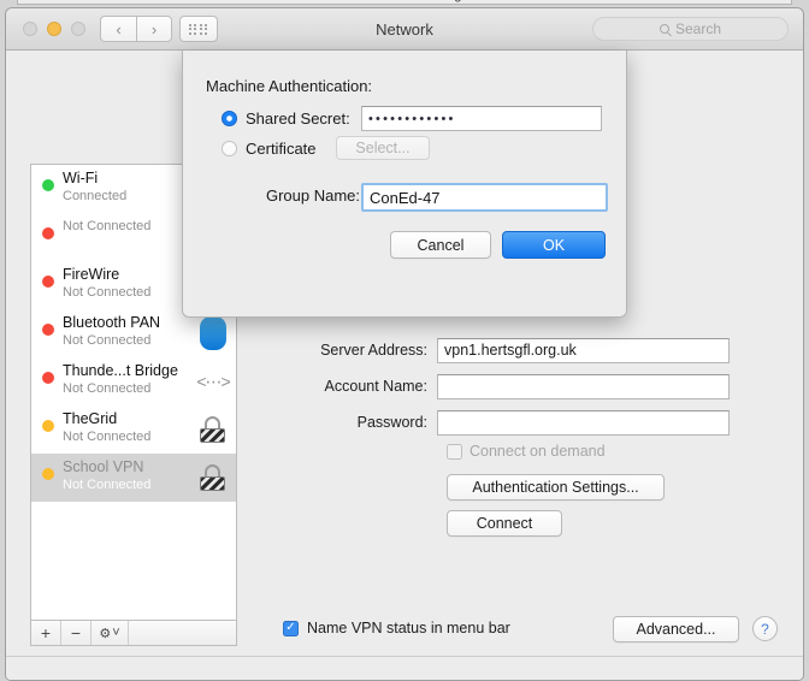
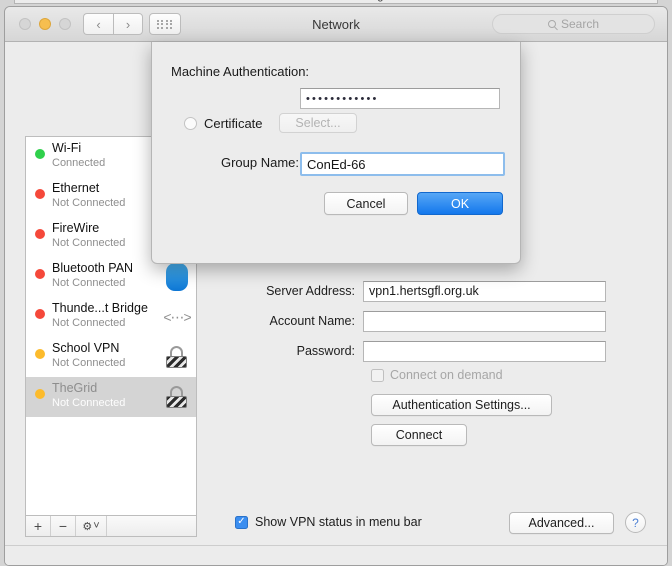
  ‹
  ›
  Network
  Search
  Wi-Fi
  Connected
+ Ethernet
  Not Connected
  FireWire
  Not Connected
  Bluetooth PAN
  Not Connected
  Thunde...t Bridge
  Not Connected
  <⋯>
- TheGrid
+ School VPN
  Not Connected
- School VPN
+ TheGrid
  Not Connected
  +
  −
  ⚙
  ˅
  Server Address:
  vpn1.hertsgfl.org.uk
  Account Name:
  Password:
  Connect on demand
  Authentication Settings...
  Connect
  ✓
- Name VPN status in menu bar
+ Show VPN status in menu bar
  Advanced...
  ?
  Machine Authentication:
- Shared Secret:
  ••••••••••••
  Certificate
  Select...
  Group Name:
- ConEd-47
+ ConEd-66
  Cancel
  OK
